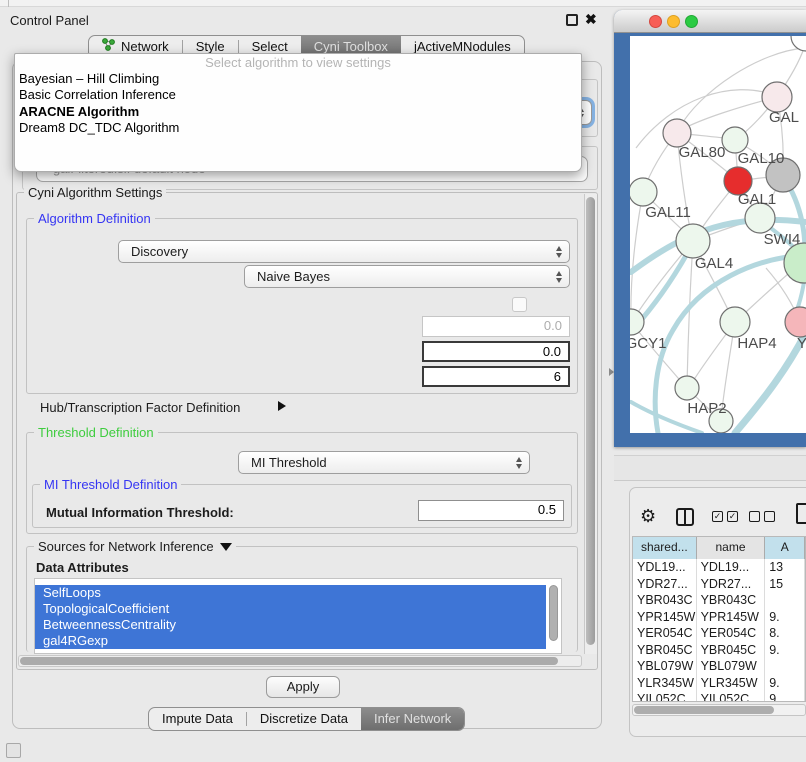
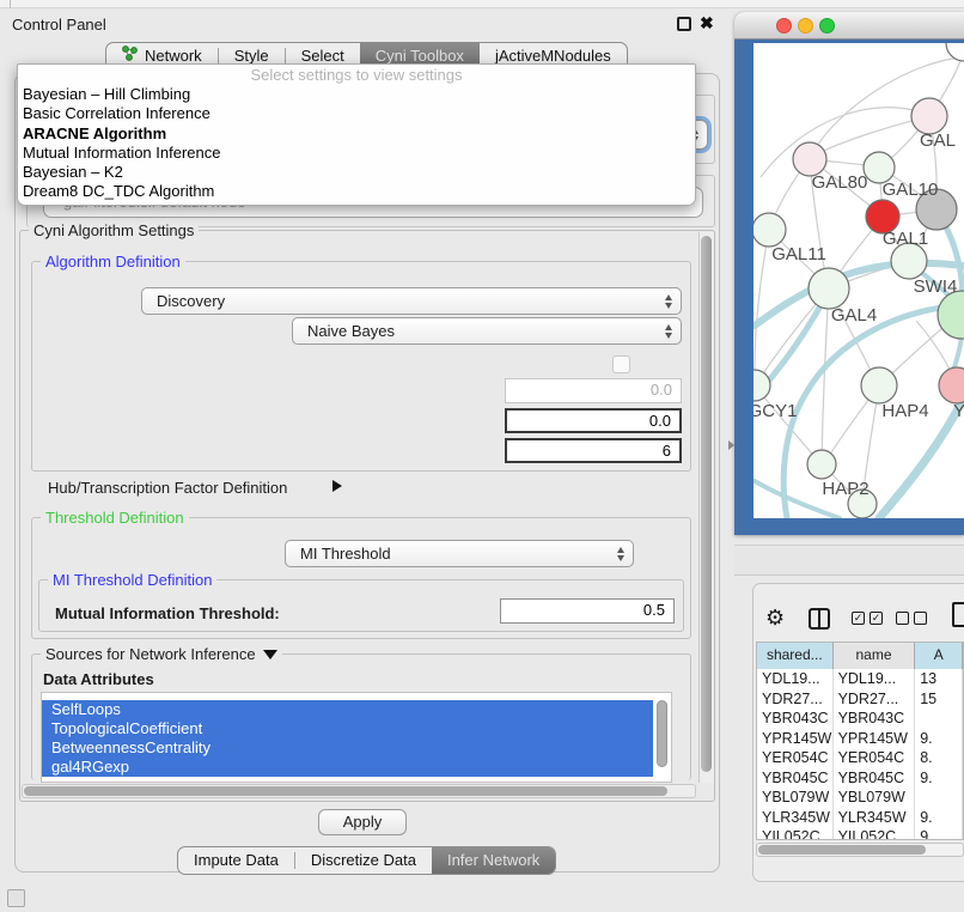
  Control Panel
  ✖
  Network
  Style
  Select
  Cyni Toolbox
  jActiveMNodules
- Select algorithm to view settings
+ Select settings to view settings
  Bayesian – Hill Climbing
  Basic Correlation Inference
  ARACNE Algorithm
+ Mutual Information Inference
+ Bayesian – K2
  Dream8 DC_TDC Algorithm
  Cyni Algorithm Settings
  Algorithm Definition
  Discovery
  Naive Bayes
  0.0
  0.0
  6
  Hub/Transcription Factor Definition
  Threshold Definition
  MI Threshold
  MI Threshold Definition
  Mutual Information Threshold:
  0.5
  Sources for Network Inference
  Data Attributes
  SelfLoops
  TopologicalCoefficient
  BetweennessCentrality
  gal4RGexp
  Apply
  Impute Data
  Discretize Data
  Infer Network
  GAL80
  GAL10
  GAL1
  GAL11
  SWI4
  GAL4
  GCY1
  HAP4
  HAP2
  GAL
  Y
  ⚙
  ✓
  ✓
  shared...
  name
  A
  YDL19...
  YDL19...
  13
  YDR27...
  YDR27...
  15
  YBR043C
  YBR043C
  YPR145W
  YPR145W
  9.
  YER054C
  YER054C
  8.
  YBR045C
  YBR045C
  9.
  YBL079W
  YBL079W
  YLR345W
  YLR345W
  9.
  YIL052C
  YIL052C
  9
